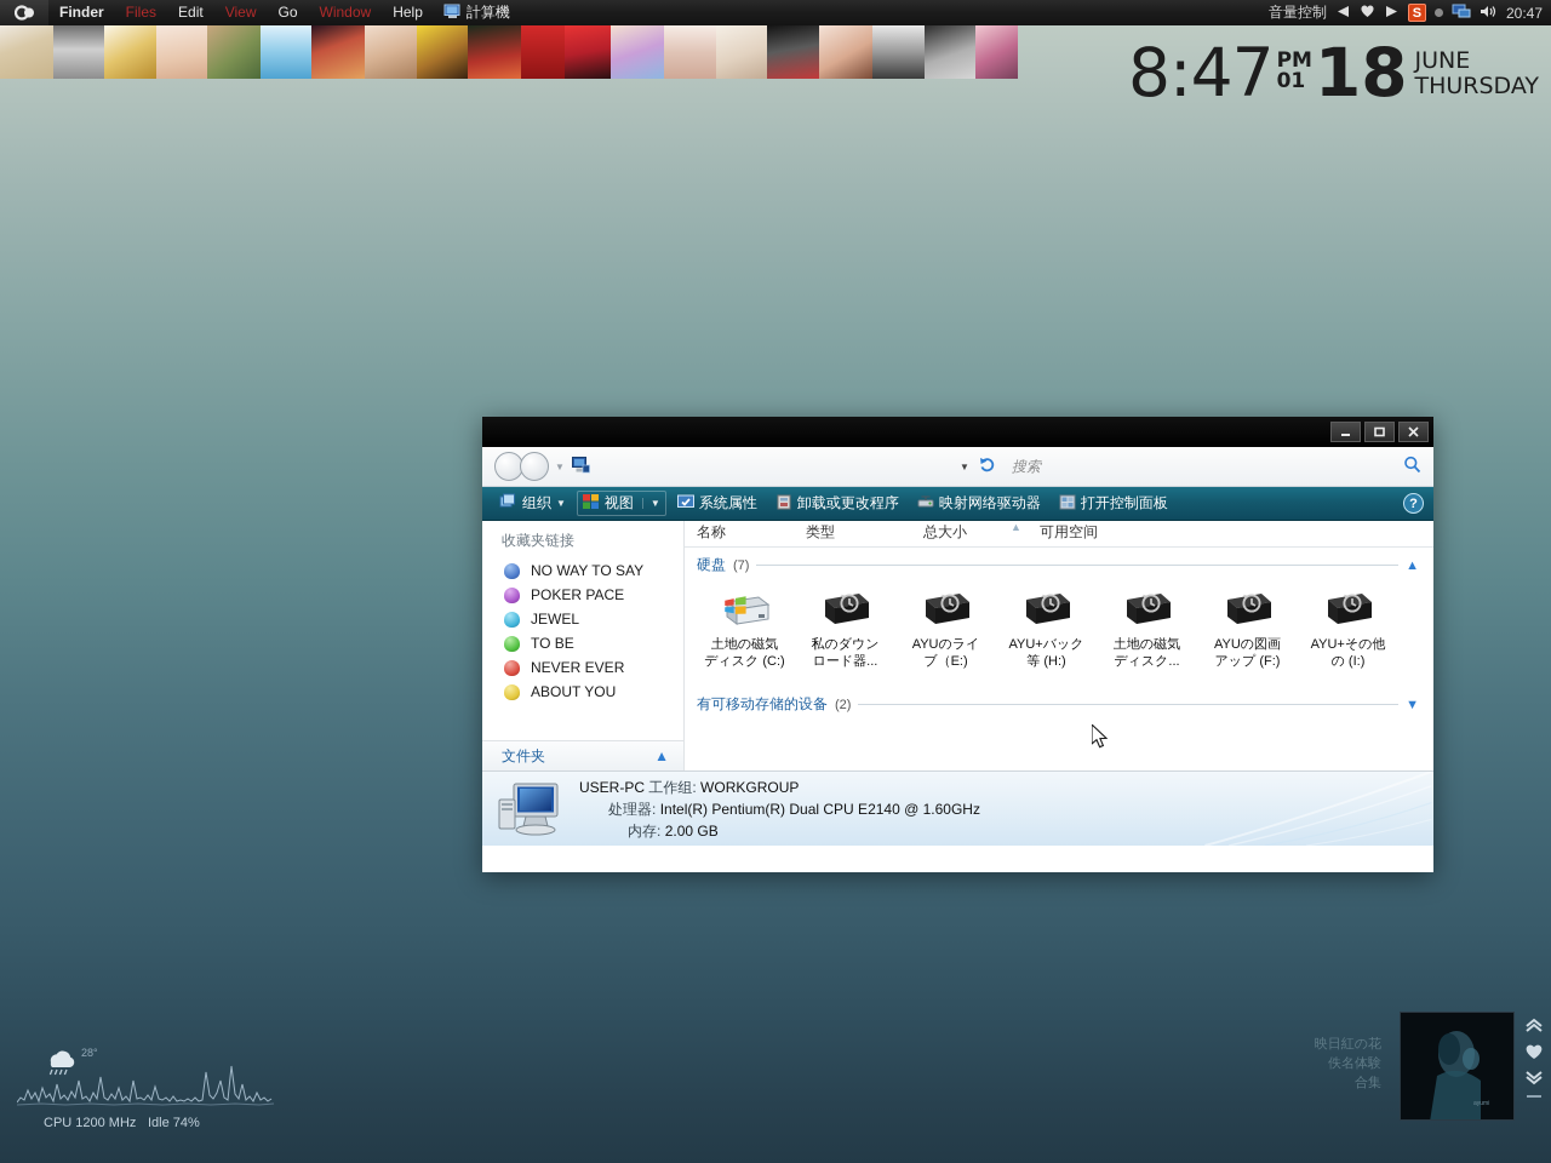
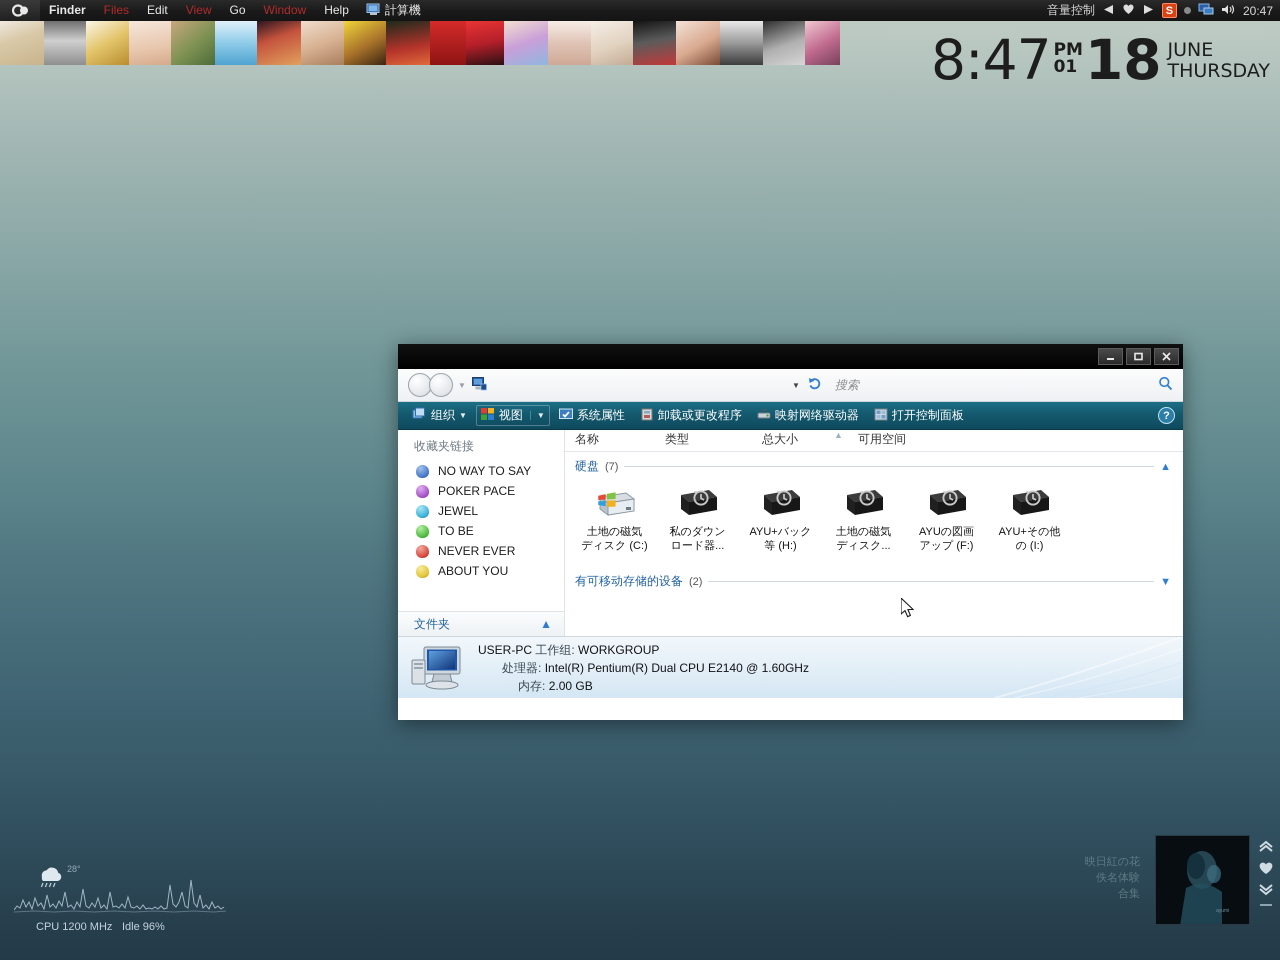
  Finder
  Files
  Edit
  View
  Go
  Window
  Help
  計算機
  音量控制
  S
  20:47
  8:47
  PM
  01
  18
  JUNE
  THURSDAY
  ▼
  ▼
  搜索
  组织
  ▼
  视图
  ▼
  系统属性
  卸载或更改程序
  映射网络驱动器
  打开控制面板
  ?
  收藏夹链接
  NO WAY TO SAY
  POKER PACE
  JEWEL
  TO BE
  NEVER EVER
  ABOUT YOU
  文件夹
  ▲
  名称
  类型
  总大小
  可用空间
  ▲
  硬盘
  (7)
  ▲
  土地の磁気
  ディスク (C:)
  私のダウン
  ロード器...
- AYUのライ
- ブ（E:)
  AYU+バック
  等 (H:)
  土地の磁気
  ディスク...
  AYUの図画
  アップ (F:)
  AYU+その他
  の (I:)
  有可移动存储的设备
  (2)
  ▼
  USER-PC 工作组: WORKGROUP
  处理器: Intel(R) Pentium(R) Dual CPU E2140 @ 1.60GHz
  内存: 2.00 GB
  28°
  CPU 1200 MHz
- Idle 74%
+ Idle 96%
  映日紅の花
  佚名体験
  合集
